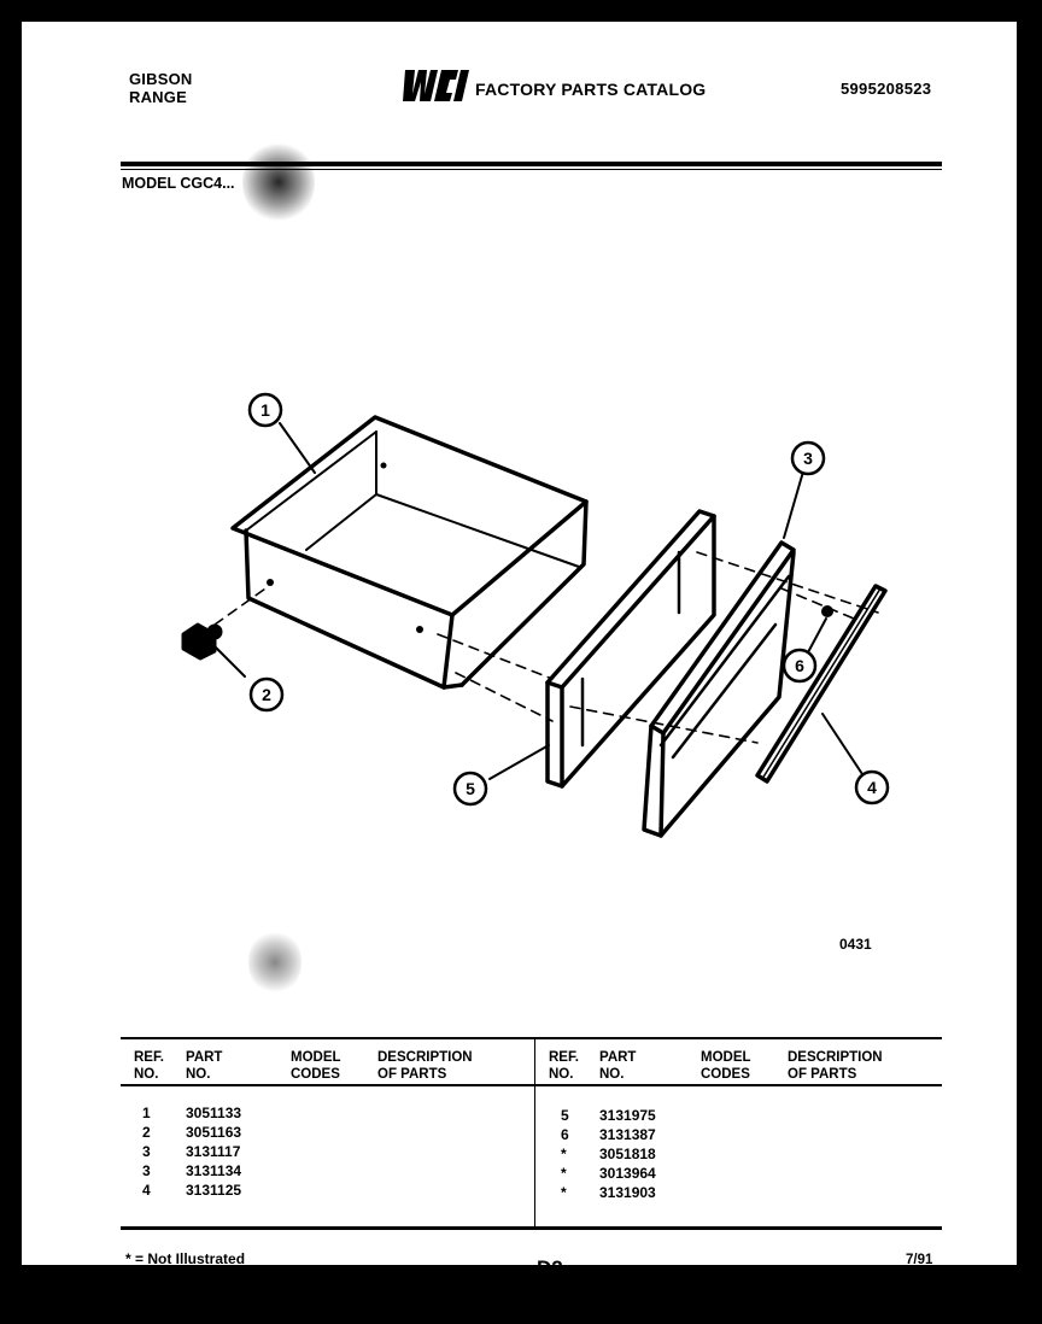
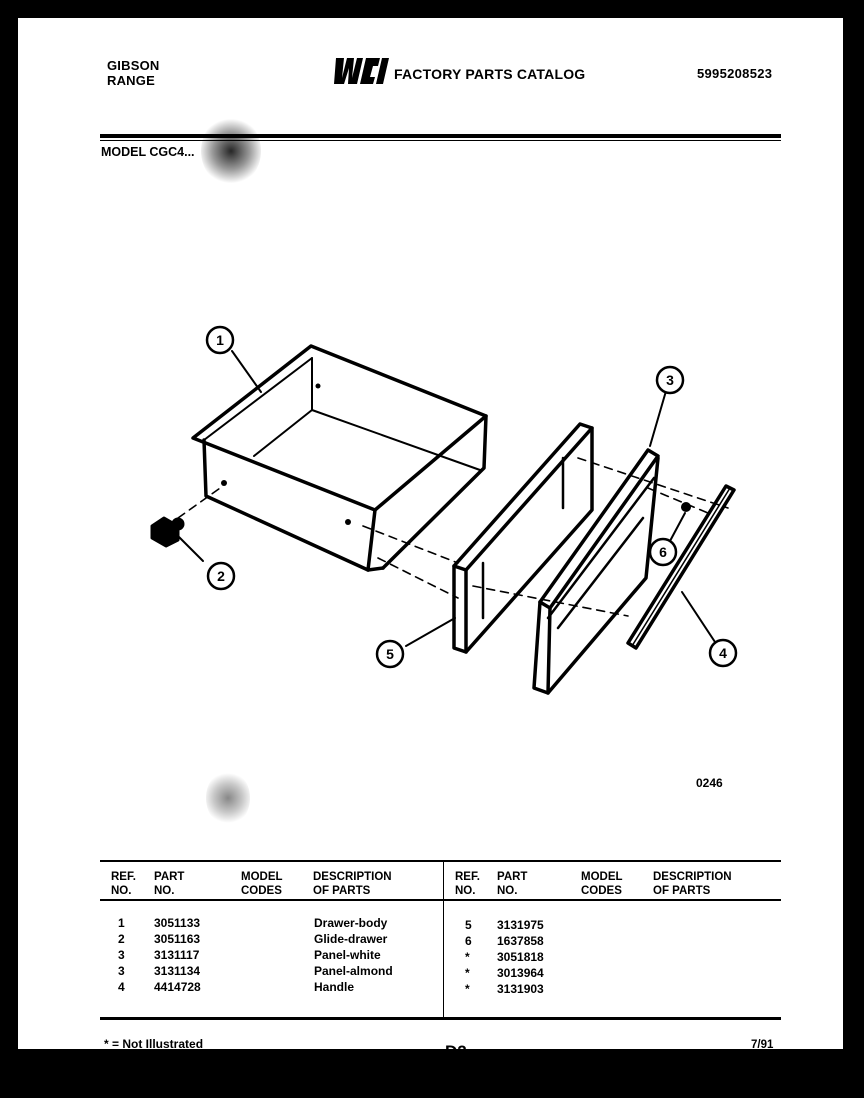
  GIBSON
  RANGE
  FACTORY PARTS CATALOG
  5995208523
  MODEL CGC4...
  1
  2
  3
  4
  5
  6
- 0431
+ 0246
  REF.
  NO.
  PART
  NO.
  MODEL
  CODES
  DESCRIPTION
  OF PARTS
  REF.
  NO.
  PART
  NO.
  MODEL
  CODES
  DESCRIPTION
  OF PARTS
  1
  2
  3
  3
  4
  3051133
  3051163
  3131117
  3131134
- 3131125
+ 4414728
+ Drawer-body
+ Glide-drawer
+ Panel-white
+ Panel-almond
+ Handle
  5
  6
  *
  *
  *
  3131975
- 3131387
+ 1637858
  3051818
  3013964
  3131903
  * = Not Illustrated
  D2
  7/91
